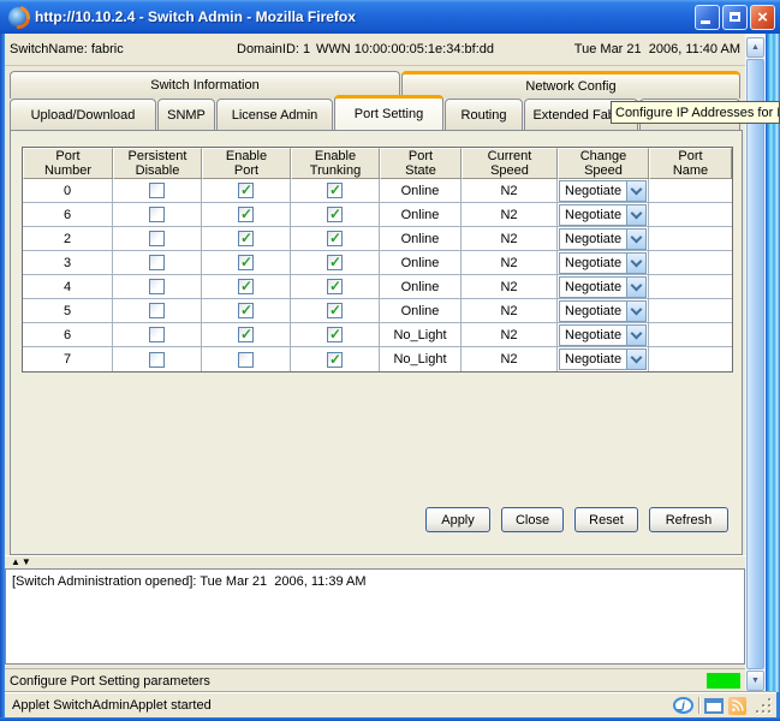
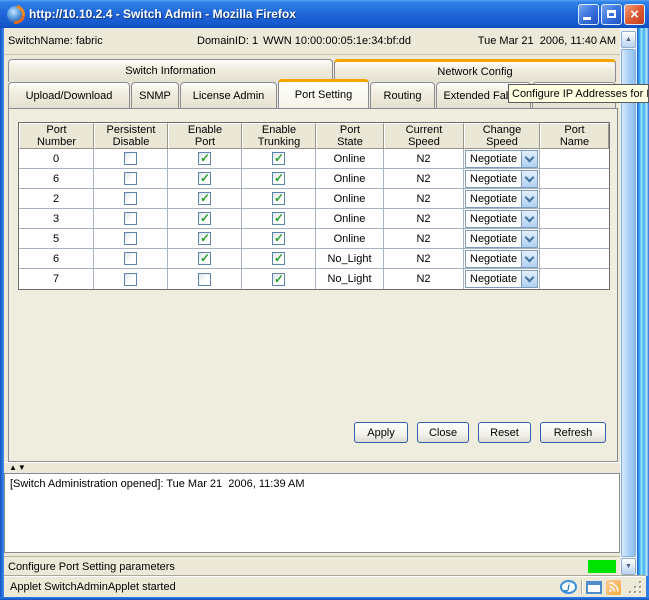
  http://10.10.2.4 - Switch Admin - Mozilla Firefox
  ×
  SwitchName: fabric
  DomainID: 1
  WWN 10:00:00:05:1e:34:bf:dd
  Tue Mar 21 2006, 11:40 AM
  Switch Information
  Network Config
  Upload/Download
  SNMP
  License Admin
  Port Setting
  Routing
  Extended Fa
  PortNumber	PersistentDisable	EnablePort	EnableTrunking	PortState	CurrentSpeed	ChangeSpeed	PortName
  0				Online	N2	Negotiate
  6				Online	N2	Negotiate
  2				Online	N2	Negotiate
  3				Online	N2	Negotiate
- 4				Online	N2	Negotiate
  5				Online	N2	Negotiate
  6				No_Light	N2	Negotiate
  7				No_Light	N2	Negotiate
  Apply
  Close
  Reset
  Refresh
  ▲
  ▼
  [Switch Administration opened]: Tue Mar 21 2006, 11:39 AM
  Configure Port Setting parameters
  Applet SwitchAdminApplet started
  i
  Configure IP Addresses for
